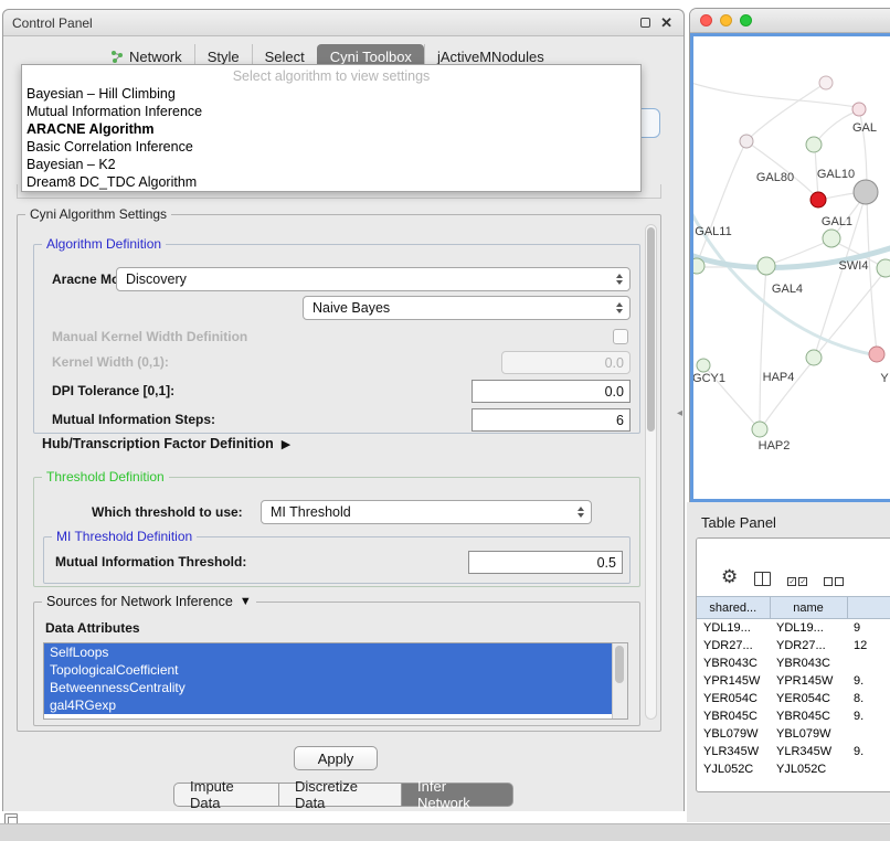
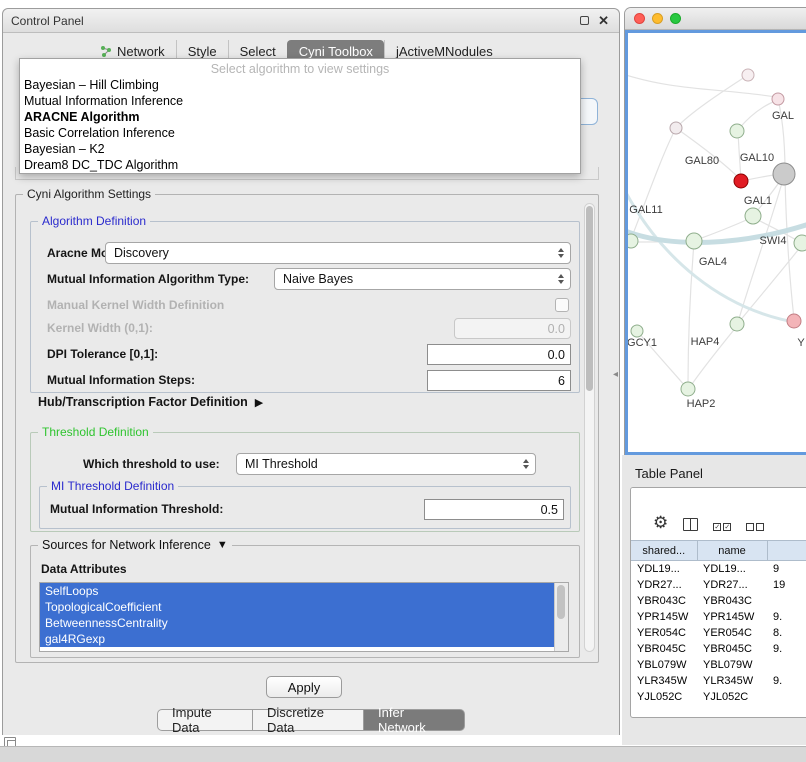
  Control Panel
  ✕
  Network
  Style
  Select
  Cyni Toolbox
  jActiveMNodules
  Select algorithm to view settings
  Bayesian – Hill Climbing
  Mutual Information Inference
  ARACNE Algorithm
  Basic Correlation Inference
  Bayesian – K2
  Dream8 DC_TDC Algorithm
  Cyni Algorithm Settings
  Algorithm Definition
  Discovery
+ Mutual Information Algorithm Type:
  Naive Bayes
  Manual Kernel Width Definition
  Kernel Width (0,1):
  0.0
  DPI Tolerance [0,1]:
  0.0
  Mutual Information Steps:
  6
  Hub/Transcription Factor Definition
  ▶
  Threshold Definition
  Which threshold to use:
  MI Threshold
  MI Threshold Definition
  Mutual Information Threshold:
  0.5
  Sources for Network Inference
  ▼
  Data Attributes
  SelfLoops
  TopologicalCoefficient
  BetweennessCentrality
  gal4RGexp
  Apply
  Impute Data
  Discretize Data
  Infer Network
  ◂
  GAL
  GAL80
  GAL10
  GAL11
  GAL1
  SWI4
  GAL4
  GCY1
  HAP4
  Y
  HAP2
  Table Panel
  ⚙
  shared...	name
  YDL19...	YDL19...	9
- YDR27...	YDR27...	12
+ YDR27...	YDR27...	19
  YBR043C	YBR043C
  YPR145W	YPR145W	9.
  YER054C	YER054C	8.
  YBR045C	YBR045C	9.
  YBL079W	YBL079W
  YLR345W	YLR345W	9.
  YJL052C	YJL052C
